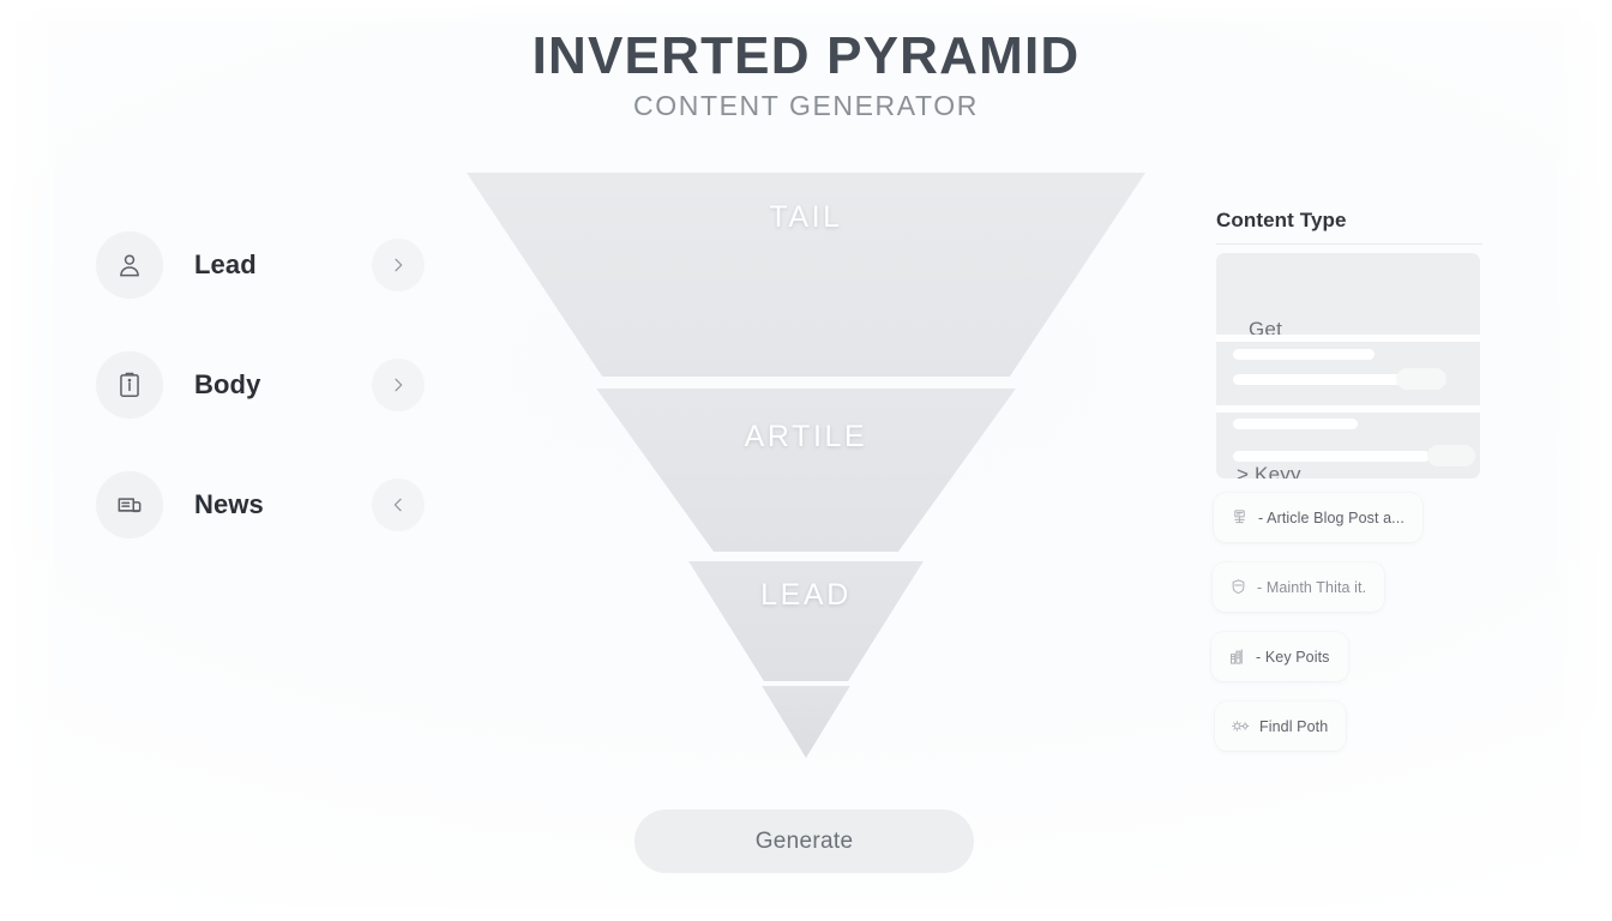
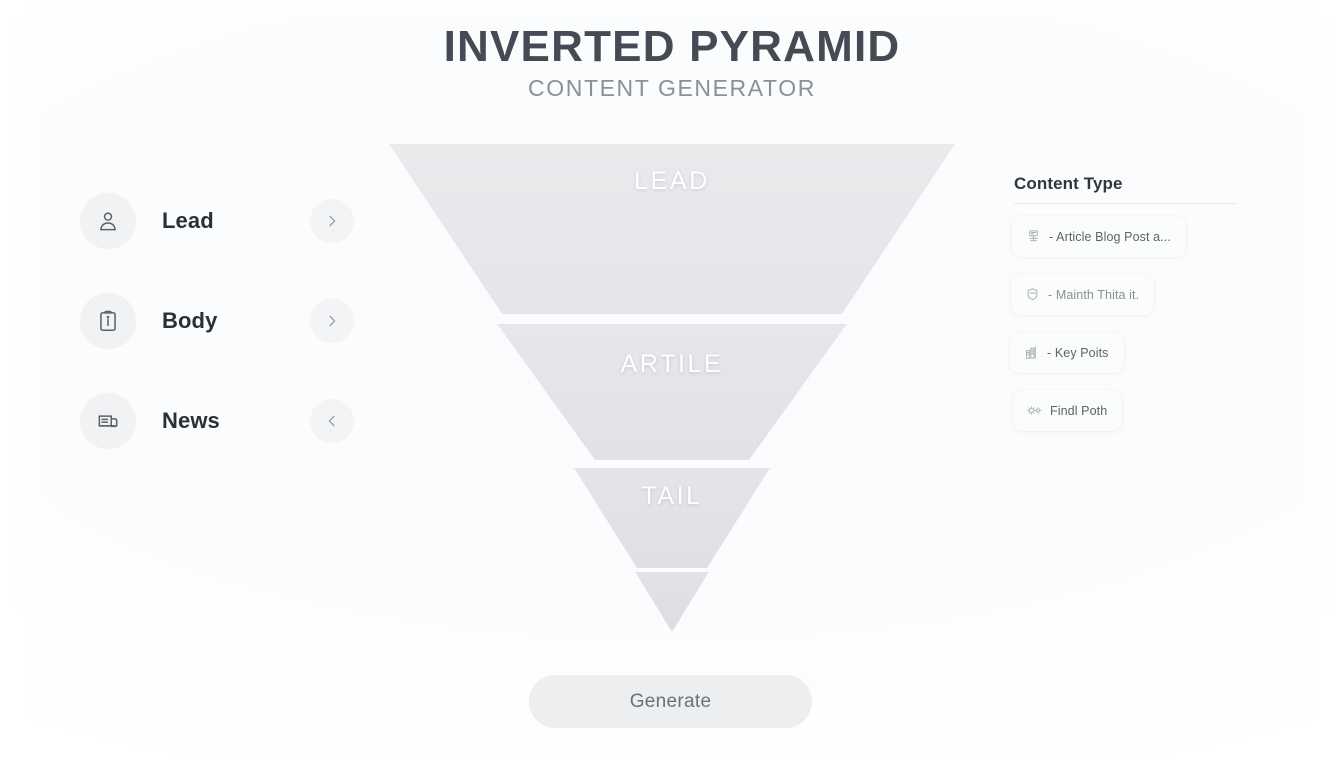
  INVERTED PYRAMID
  CONTENT GENERATOR
  Lead
  Body
  News
- TAIL
+ LEAD
  ARTILE
- LEAD
+ TAIL
  Generate
  Content Type
- Get
- > Keyy
  - Article Blog Post a...
  - Mainth Thita it.
  - Key Poits
  Findl Poth
